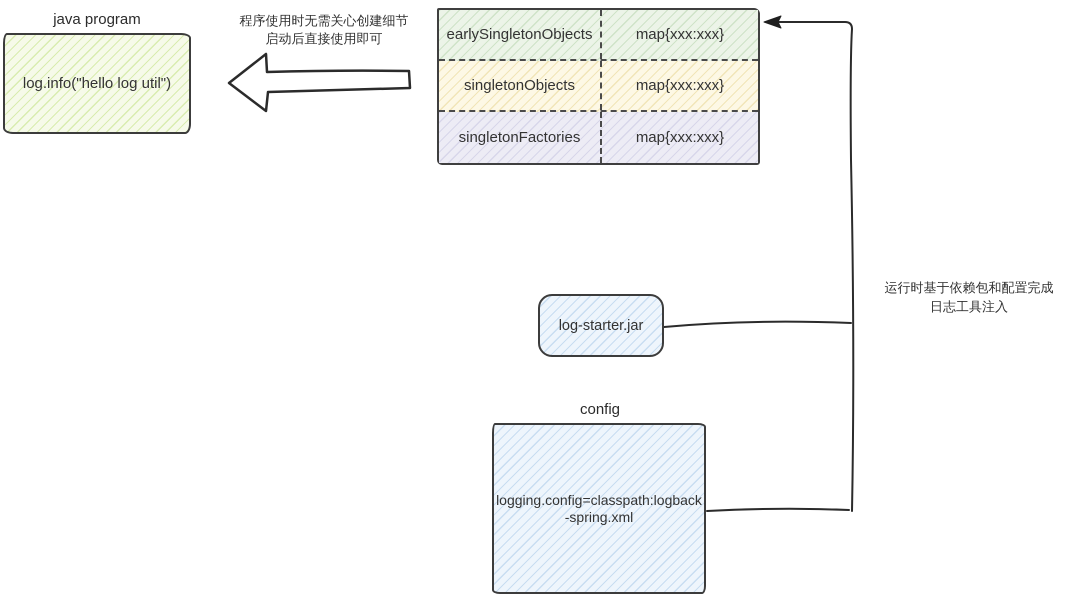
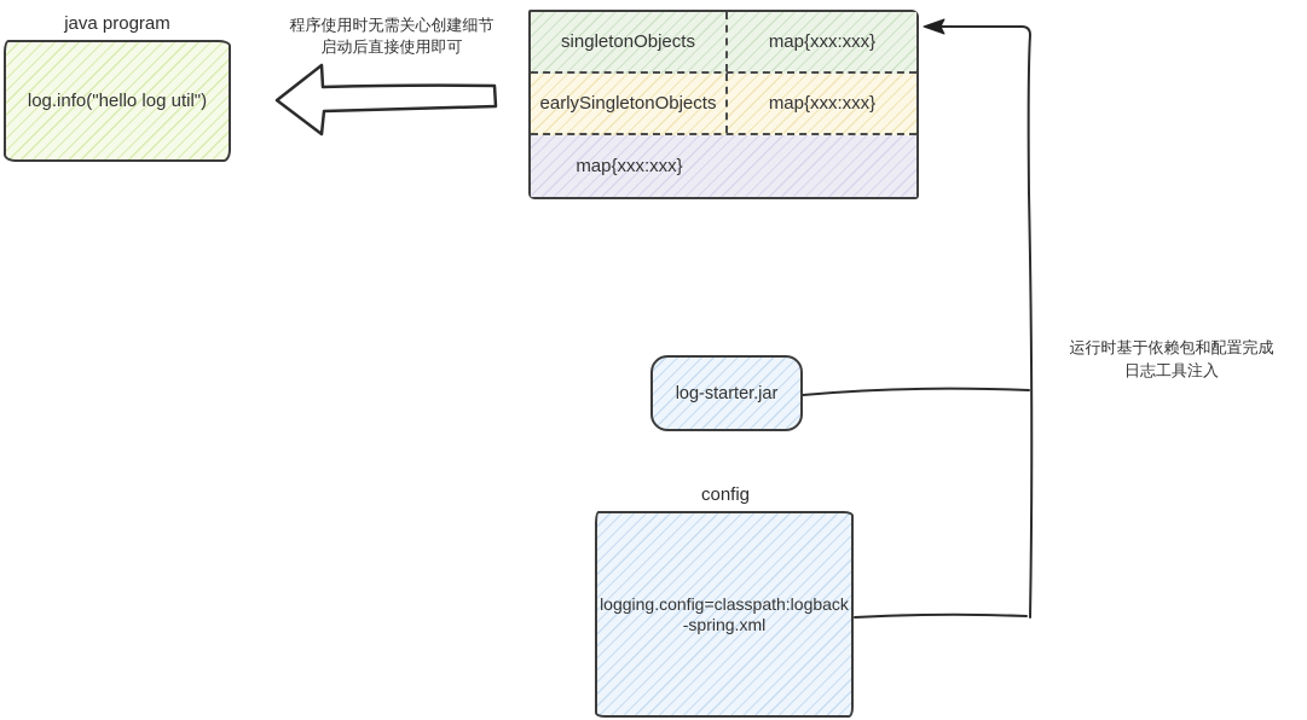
  java program
  log.info("hello log util")
  程序使用时无需关心创建细节
  启动后直接使用即可
- earlySingletonObjects
+ singletonObjects
  map{xxx:xxx}
- singletonObjects
+ earlySingletonObjects
  map{xxx:xxx}
- singletonFactories
  map{xxx:xxx}
  log-starter.jar
  config
  logging.config=classpath:logback-spring.xml
  运行时基于依赖包和配置完成
  日志工具注入
